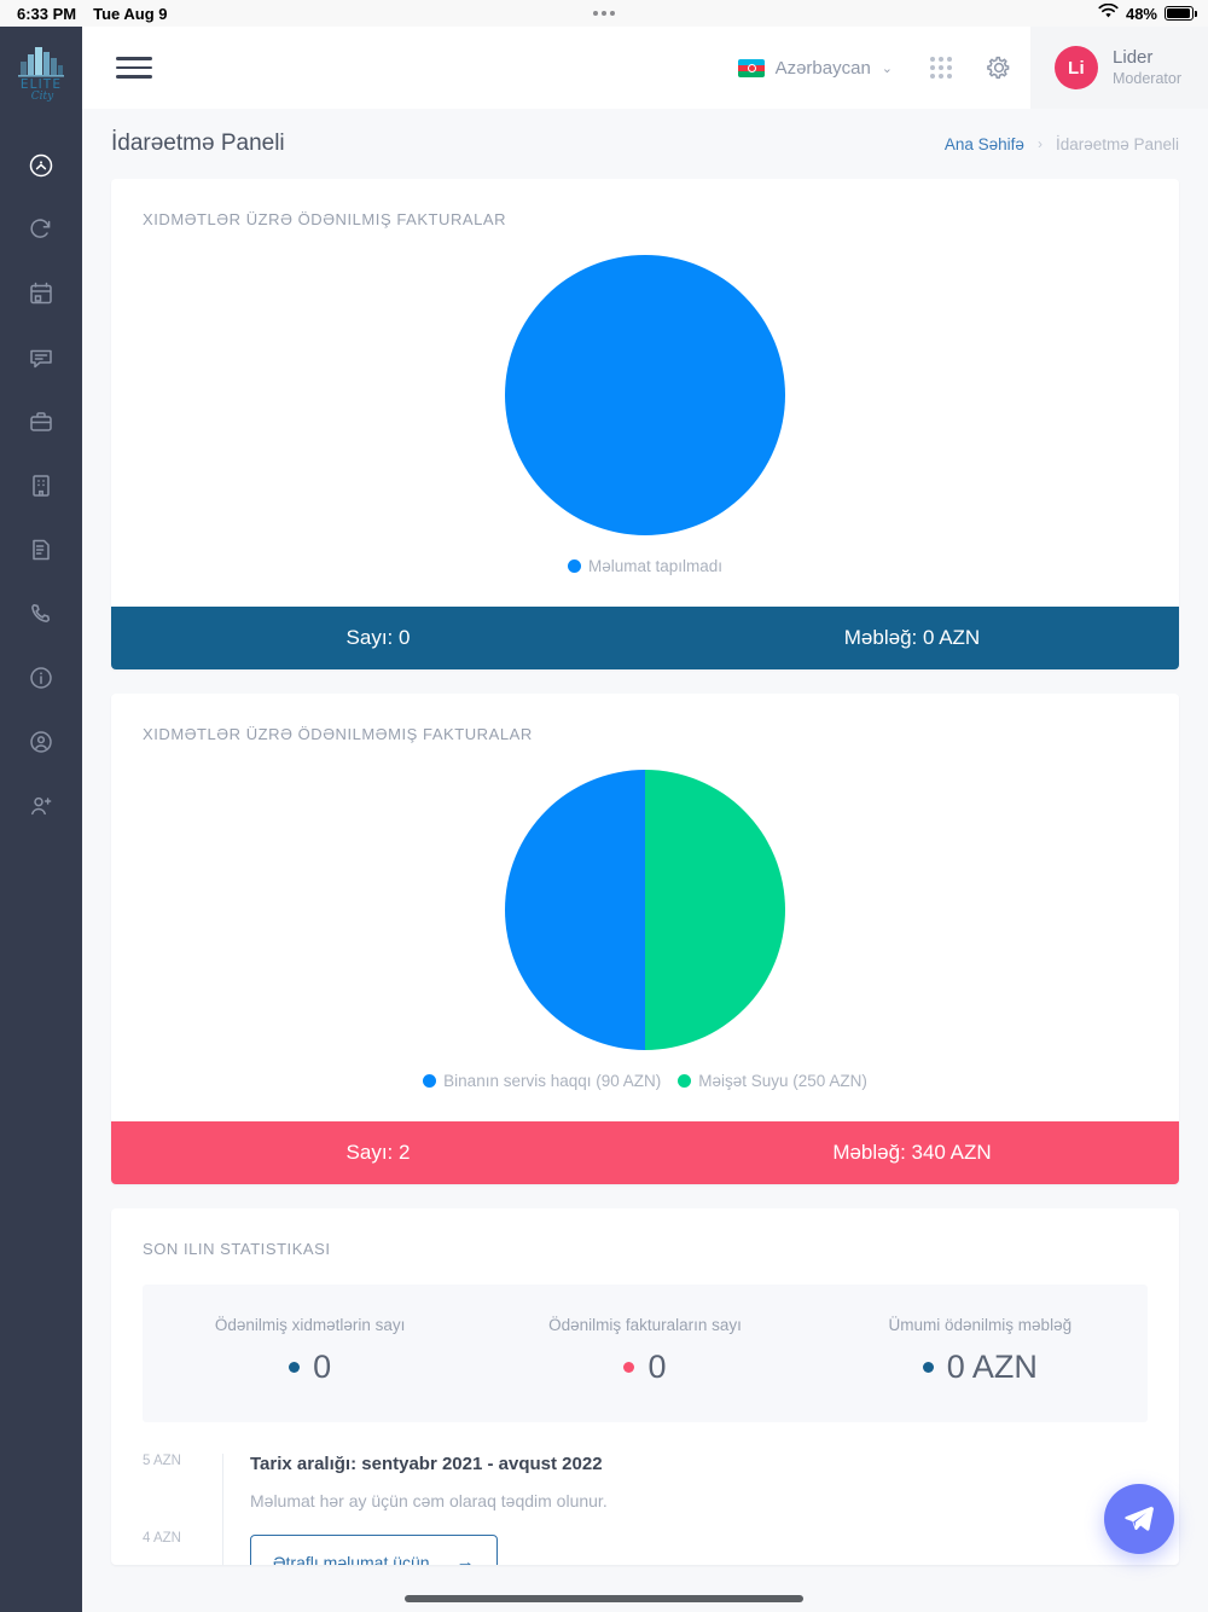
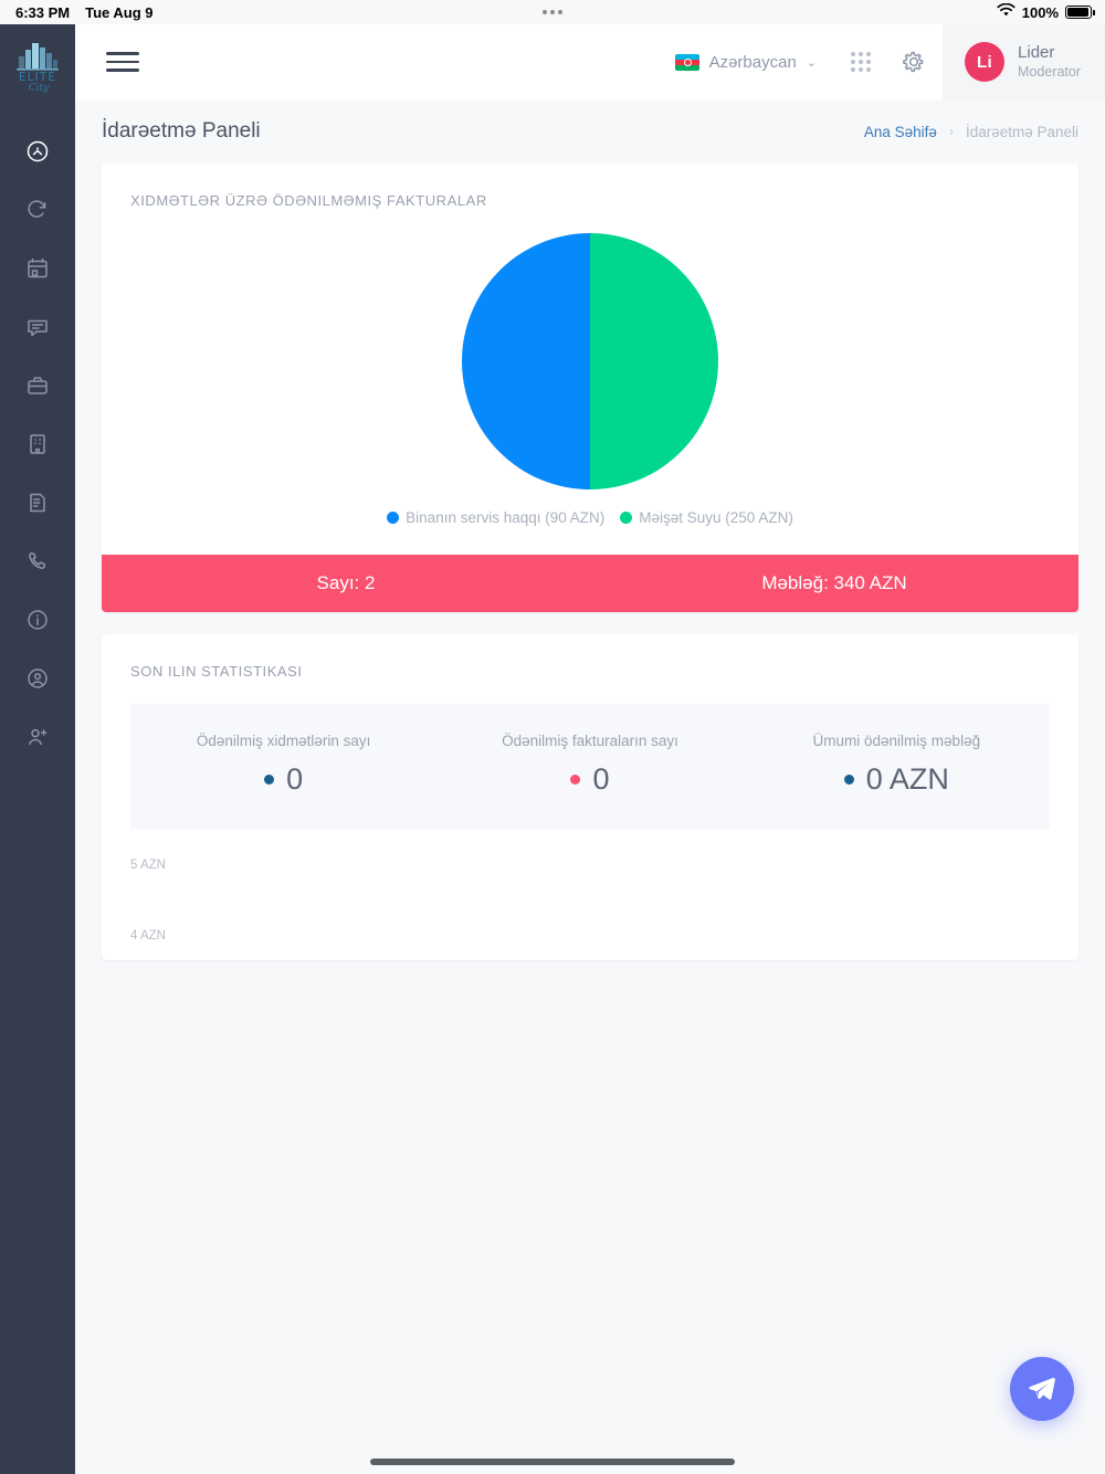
  6:33 PM
  Tue Aug 9
- 48%
+ 100%
  ELITE
  City
  Azərbaycan
  ⌄
  Li
  Lider
  Moderator
  İdarəetmə Paneli
  Ana Səhifə
  ›
  İdarəetmə Paneli
- XIDMƏTLƏR ÜZRƏ ÖDƏNILMIŞ FAKTURALAR
- Məlumat tapılmadı
- Sayı: 0
- Məbləğ: 0 AZN
  XIDMƏTLƏR ÜZRƏ ÖDƏNILMƏMIŞ FAKTURALAR
  Binanın servis haqqı (90 AZN)
  Məişət Suyu (250 AZN)
  Sayı: 2
  Məbləğ: 340 AZN
  SON ILIN STATISTIKASI
  Ödənilmiş xidmətlərin sayı
  0
  Ödənilmiş fakturaların sayı
  0
  Ümumi ödənilmiş məbləğ
  0 AZN
  5 AZN
  4 AZN
- Tarix aralığı: sentyabr 2021 - avqust 2022
- Məlumat hər ay üçün cəm olaraq təqdim olunur.
- Ətraflı məlumat üçün
- →
